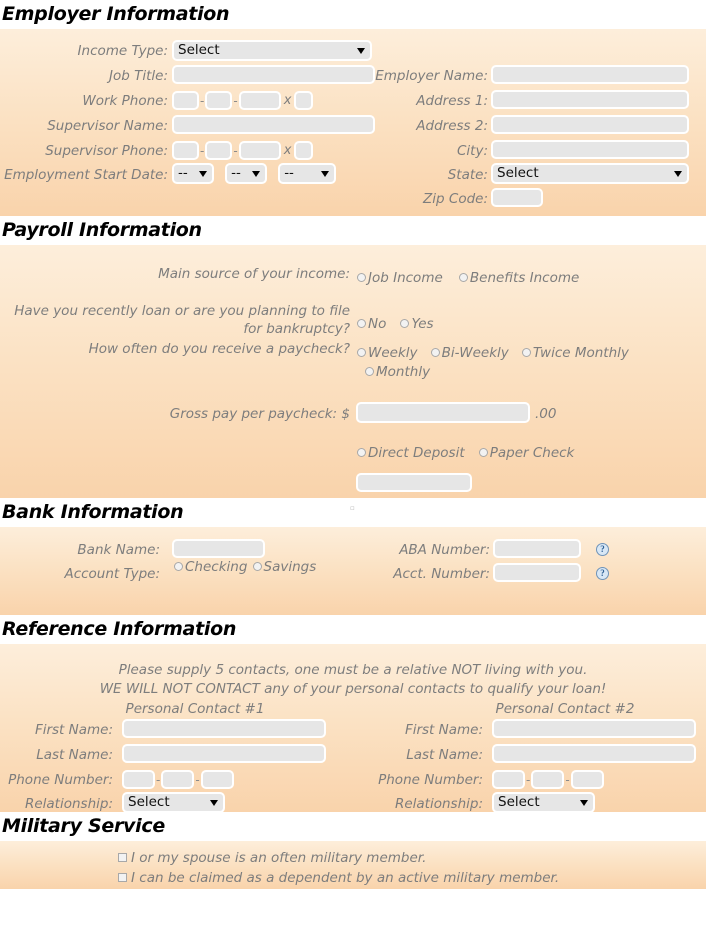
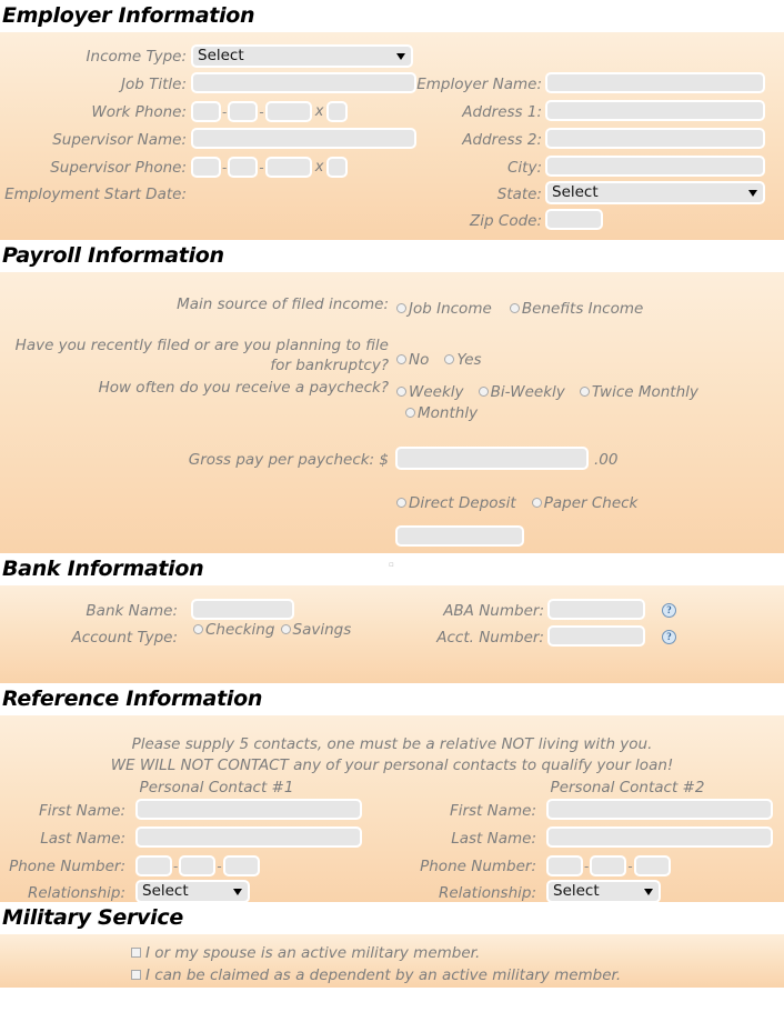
  Employer Information
  Income Type:
  Select
  Job Title:
  Work Phone:
  - - x
  Supervisor Name:
  Supervisor Phone:
  - - x
  Employment Start Date:
- -- -- --
  Employer Name:
  Address 1:
  Address 2:
  City:
  State:
  Select
  Zip Code:
  Payroll Information
- Main source of your income:
+ Main source of filed income:
  Job Income Benefits Income
- Have you recently loan or are you planning to file
+ Have you recently filed or are you planning to file
  for bankruptcy?
  No Yes
  How often do you receive a paycheck?
  Weekly Bi-Weekly Twice Monthly Monthly
  Gross pay per paycheck: $
  .00
  Direct Deposit Paper Check
  ▫
  Bank Information
  Bank Name:
  Account Type:
  Checking Savings
  ABA Number:
  ?
  Acct. Number:
  ?
  Reference Information
  Please supply 5 contacts, one must be a relative NOT living with you.
  WE WILL NOT CONTACT any of your personal contacts to qualify your loan!
  Personal Contact #1
  Personal Contact #2
  First Name:
  Last Name:
  Phone Number:
  - -
  Relationship:
  Select
  First Name:
  Last Name:
  Phone Number:
  - -
  Relationship:
  Select
  Military Service
- I or my spouse is an often military member.
+ I or my spouse is an active military member.
  I can be claimed as a dependent by an active military member.
